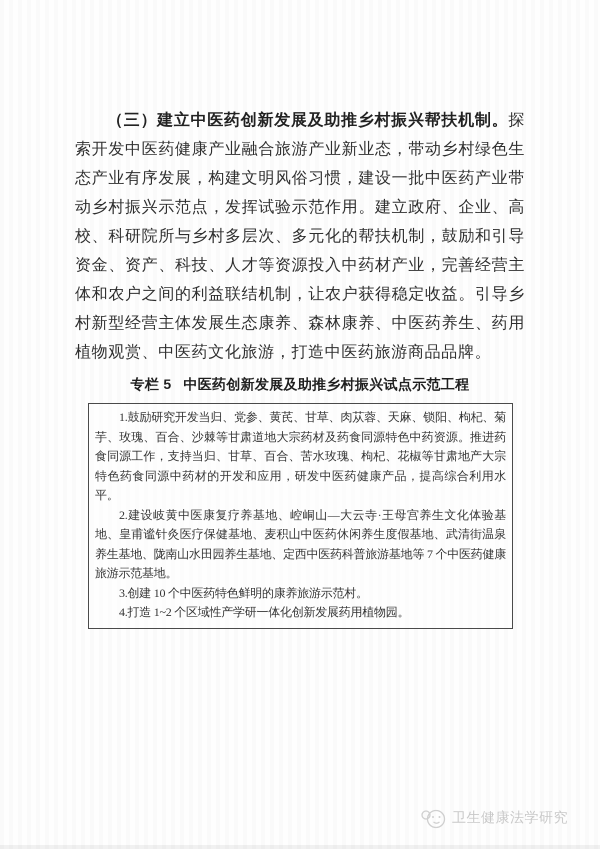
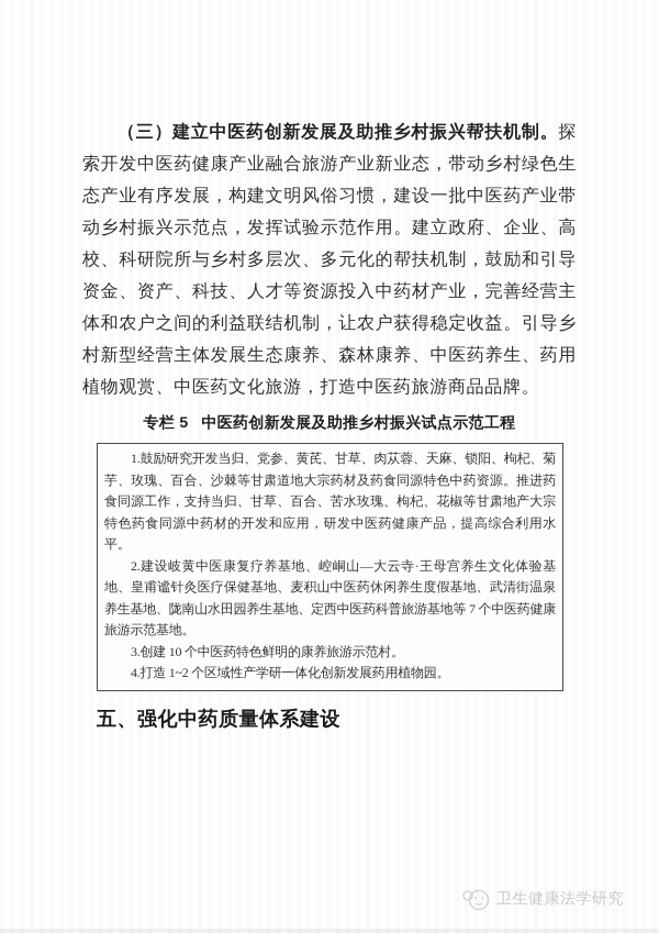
  （三）建立中医药创新发展及助推乡村振兴帮扶机制。探索开发中医药健康产业融合旅游产业新业态，带动乡村绿色生态产业有序发展，构建文明风俗习惯，建设一批中医药产业带动乡村振兴示范点，发挥试验示范作用。建立政府、企业、高校、科研院所与乡村多层次、多元化的帮扶机制，鼓励和引导资金、资产、科技、人才等资源投入中药材产业，完善经营主体和农户之间的利益联结机制，让农户获得稳定收益。引导乡村新型经营主体发展生态康养、森林康养、中医药养生、药用植物观赏、中医药文化旅游，打造中医药旅游商品品牌。
  专栏 5 中医药创新发展及助推乡村振兴试点示范工程
  1.鼓励研究开发当归、党参、黄芪、甘草、肉苁蓉、天麻、锁阳、枸杞、菊芋、玫瑰、百合、沙棘等甘肃道地大宗药材及药食同源特色中药资源。推进药食同源工作，支持当归、甘草、百合、苦水玫瑰、枸杞、花椒等甘肃地产大宗特色药食同源中药材的开发和应用，研发中医药健康产品，提高综合利用水平。
  2.建设岐黄中医康复疗养基地、崆峒山—大云寺·王母宫养生文化体验基地、皇甫谧针灸医疗保健基地、麦积山中医药休闲养生度假基地、武清街温泉养生基地、陇南山水田园养生基地、定西中医药科普旅游基地等 7 个中医药健康旅游示范基地。
  3.创建 10 个中医药特色鲜明的康养旅游示范村。
  4.打造 1~2 个区域性产学研一体化创新发展药用植物园。
+ 五、强化中药质量体系建设
  卫生健康法学研究
